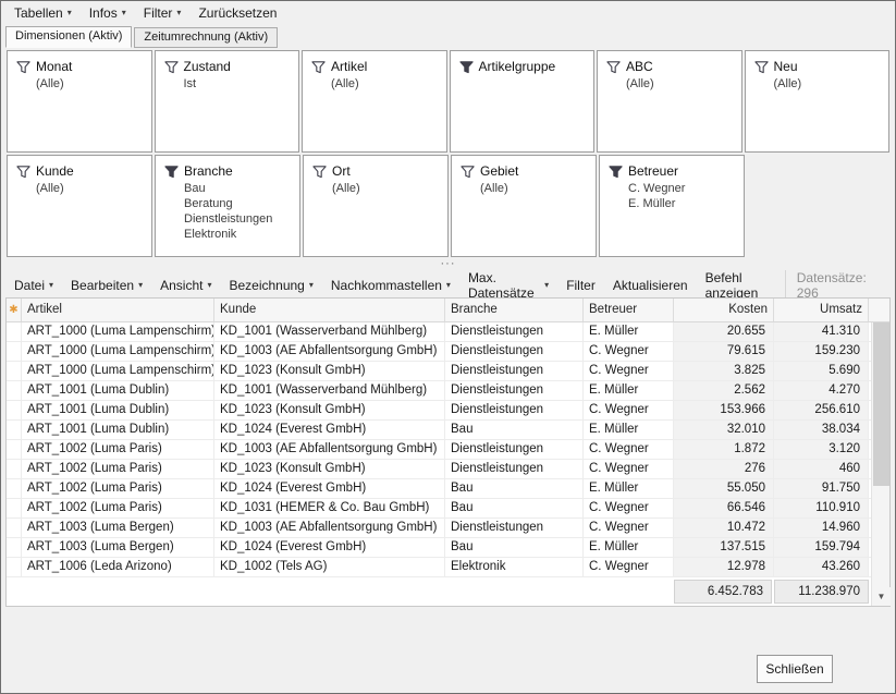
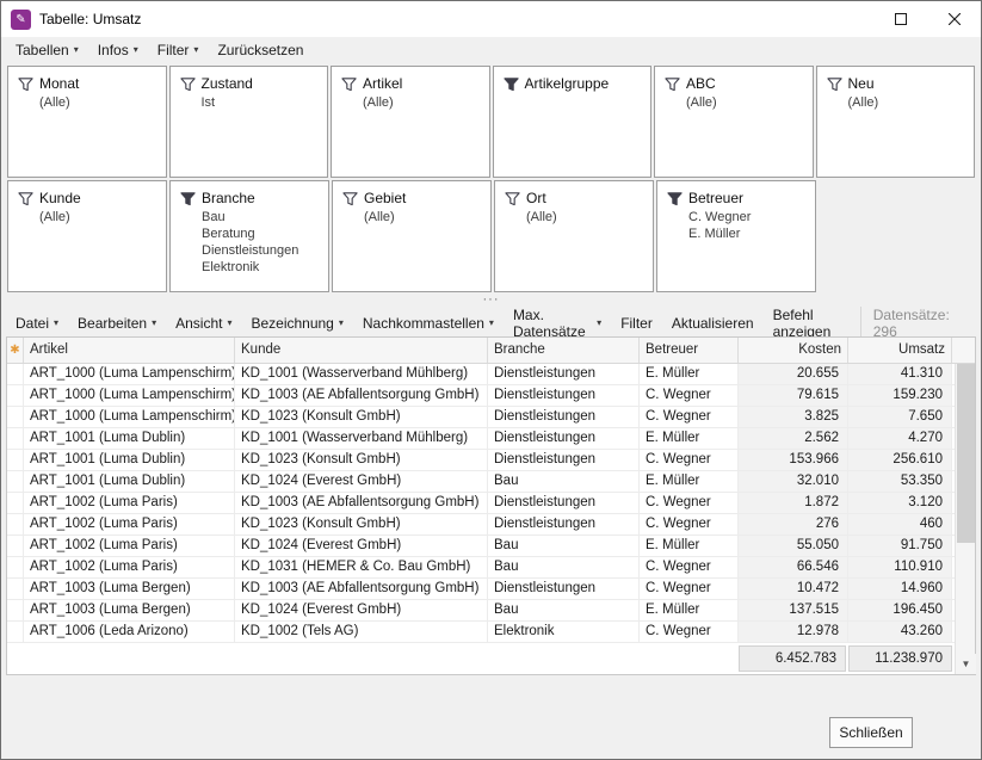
+ ✎
+ Tabelle: Umsatz
  Tabellen
  ▾
  Infos
  ▾
  Filter
  ▾
  Zurücksetzen
- Dimensionen (Aktiv)
- Zeitumrechnung (Aktiv)
  Monat
  (Alle)
  Zustand
  Ist
  Artikel
  (Alle)
  Artikelgruppe
  ABC
  (Alle)
  Neu
  (Alle)
  Kunde
  (Alle)
  Branche
  Bau
  Beratung
  Dienstleistungen
  Elektronik
- Ort
+ Gebiet
  (Alle)
- Gebiet
+ Ort
  (Alle)
  Betreuer
  C. Wegner
  E. Müller
  ···
  Datei
  ▾
  Bearbeiten
  ▾
  Ansicht
  ▾
  Bezeichnung
  ▾
  Nachkommastellen
  ▾
  Max. Datensätze
  ▾
  Filter
  Aktualisieren
  Befehl anzeigen
  Datensätze: 296
  ✱
  Artikel
  Kunde
  Branche
  Betreuer
  Kosten
  Umsatz
  ART_1000 (Luma Lampenschirm)
  KD_1001 (Wasserverband Mühlberg)
  Dienstleistungen
  E. Müller
  20.655
  41.310
  ART_1000 (Luma Lampenschirm)
  KD_1003 (AE Abfallentsorgung GmbH)
  Dienstleistungen
  C. Wegner
  79.615
  159.230
  ART_1000 (Luma Lampenschirm)
  KD_1023 (Konsult GmbH)
  Dienstleistungen
  C. Wegner
  3.825
- 5.690
+ 7.650
  ART_1001 (Luma Dublin)
  KD_1001 (Wasserverband Mühlberg)
  Dienstleistungen
  E. Müller
  2.562
  4.270
  ART_1001 (Luma Dublin)
  KD_1023 (Konsult GmbH)
  Dienstleistungen
  C. Wegner
  153.966
  256.610
  ART_1001 (Luma Dublin)
  KD_1024 (Everest GmbH)
  Bau
  E. Müller
  32.010
- 38.034
+ 53.350
  ART_1002 (Luma Paris)
  KD_1003 (AE Abfallentsorgung GmbH)
  Dienstleistungen
  C. Wegner
  1.872
  3.120
  ART_1002 (Luma Paris)
  KD_1023 (Konsult GmbH)
  Dienstleistungen
  C. Wegner
  276
  460
  ART_1002 (Luma Paris)
  KD_1024 (Everest GmbH)
  Bau
  E. Müller
  55.050
  91.750
  ART_1002 (Luma Paris)
  KD_1031 (HEMER & Co. Bau GmbH)
  Bau
  C. Wegner
  66.546
  110.910
  ART_1003 (Luma Bergen)
  KD_1003 (AE Abfallentsorgung GmbH)
  Dienstleistungen
  C. Wegner
  10.472
  14.960
  ART_1003 (Luma Bergen)
  KD_1024 (Everest GmbH)
  Bau
  E. Müller
  137.515
- 159.794
+ 196.450
  ART_1006 (Leda Arizono)
  KD_1002 (Tels AG)
  Elektronik
  C. Wegner
  12.978
  43.260
  6.452.783
  11.238.970
  ▼
  Schließen
